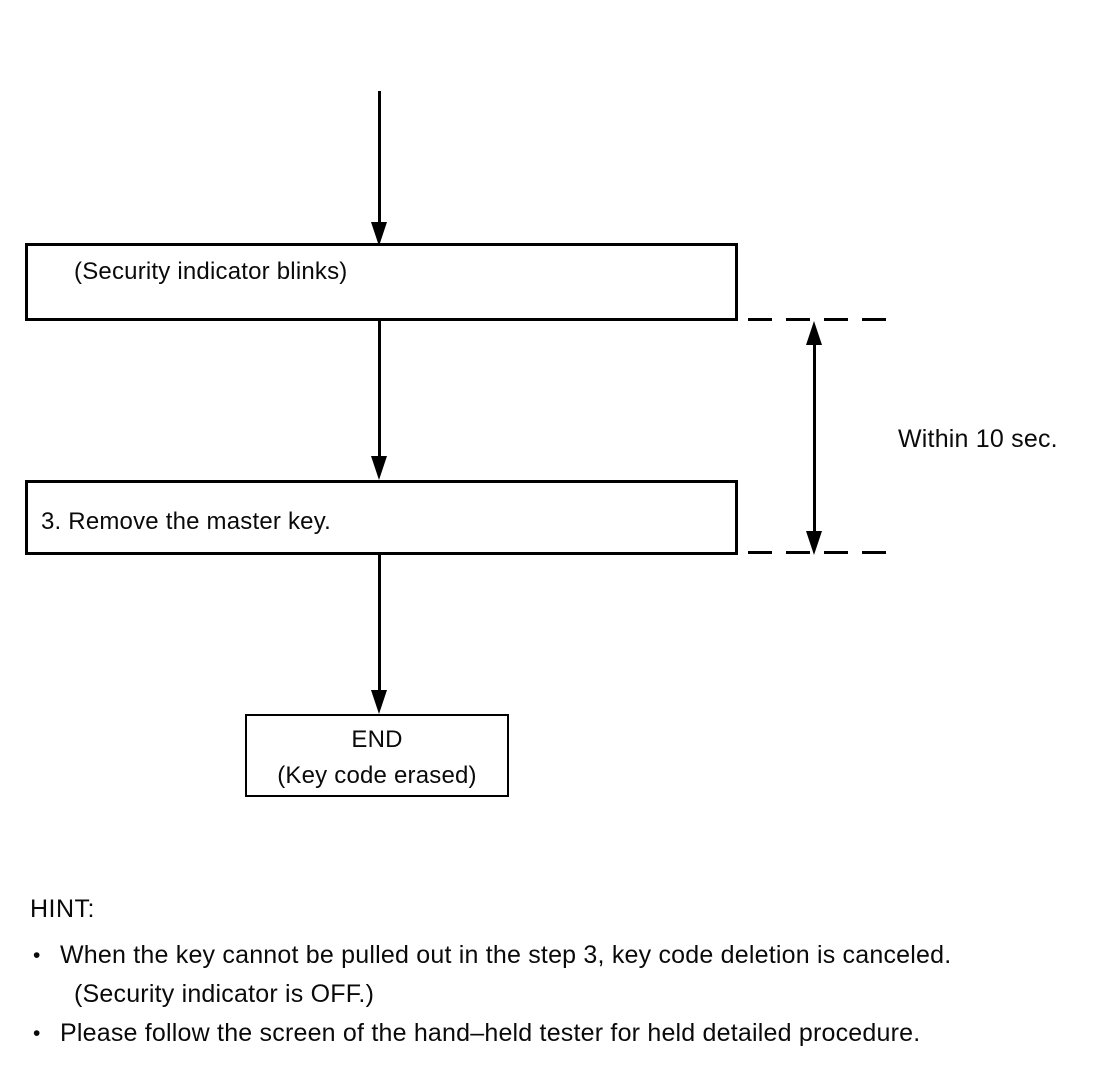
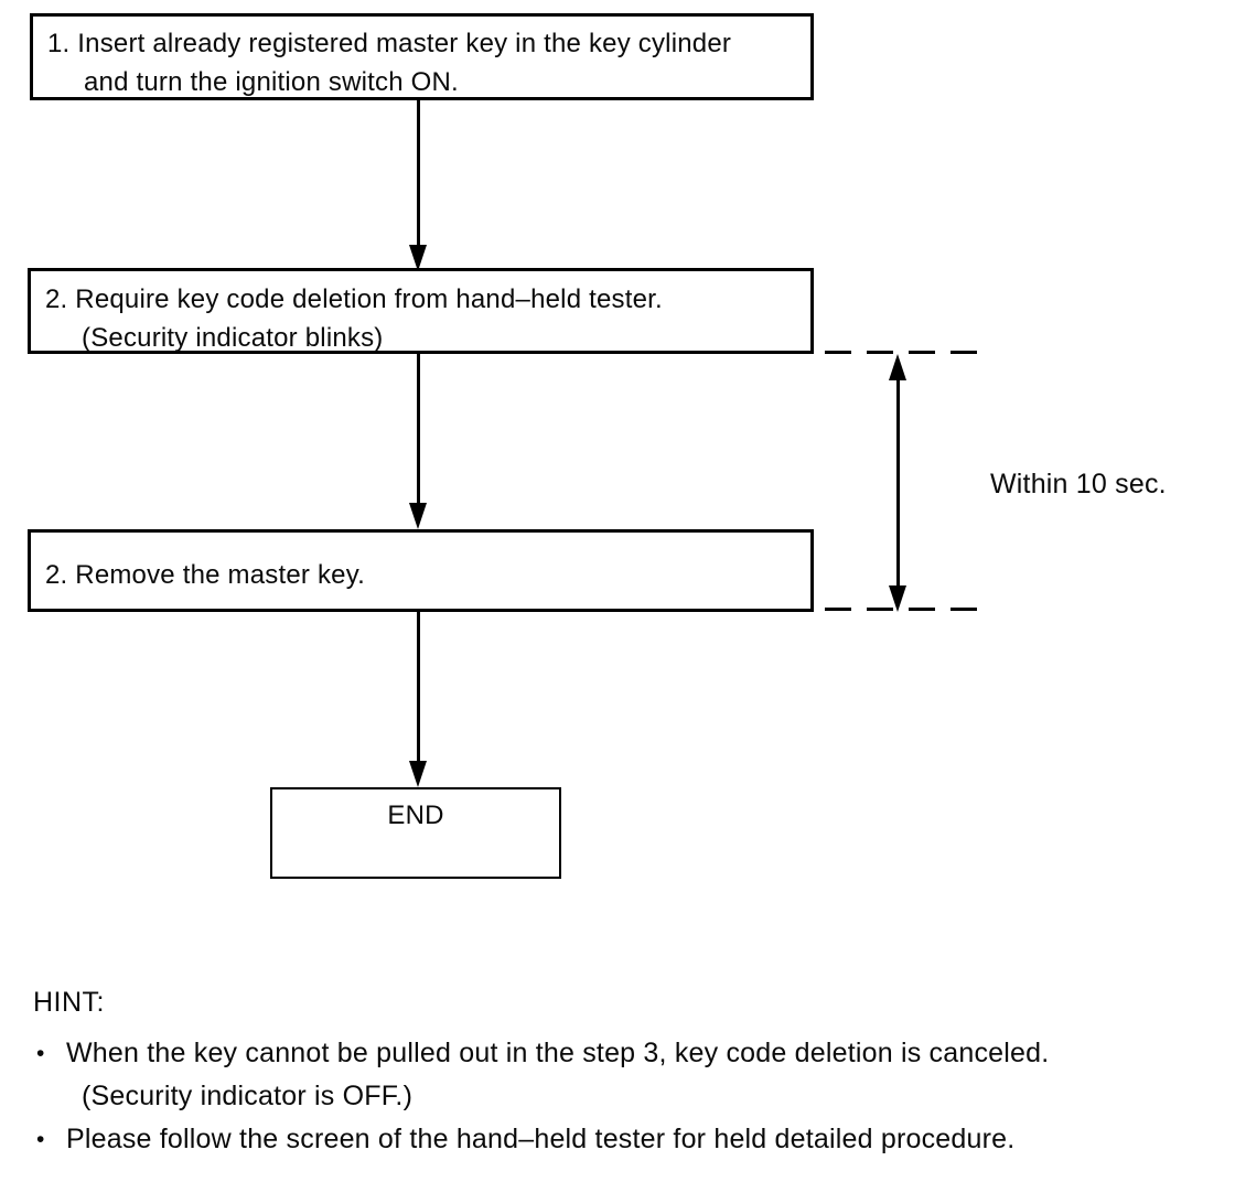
+ 1. Insert already registered master key in the key cylinder
+ and turn the ignition switch ON.
+ 2. Require key code deletion from hand–held tester.
  (Security indicator blinks)
- 3. Remove the master key.
+ 2. Remove the master key.
  Within 10 sec.
  END
- (Key code erased)
  HINT:
  •
  When the key cannot be pulled out in the step 3, key code deletion is canceled.
  (Security indicator is OFF.)
  •
  Please follow the screen of the hand–held tester for held detailed procedure.
